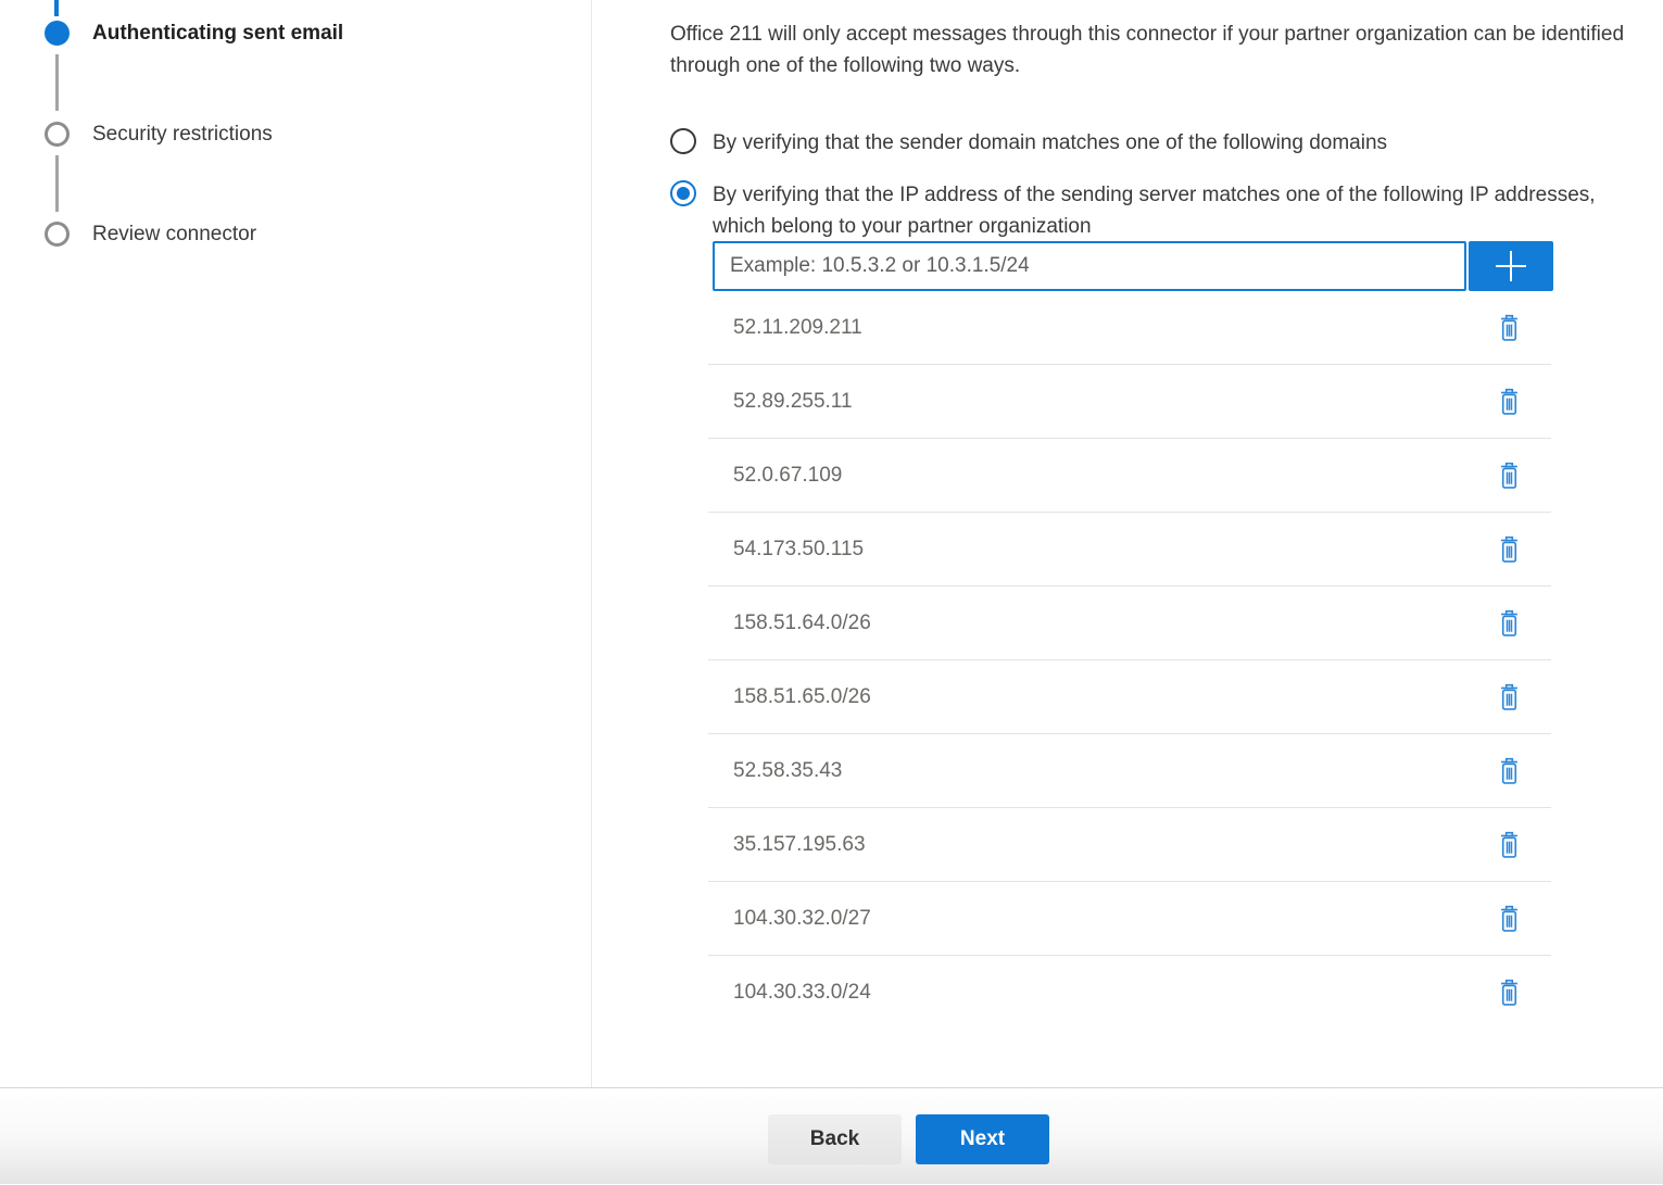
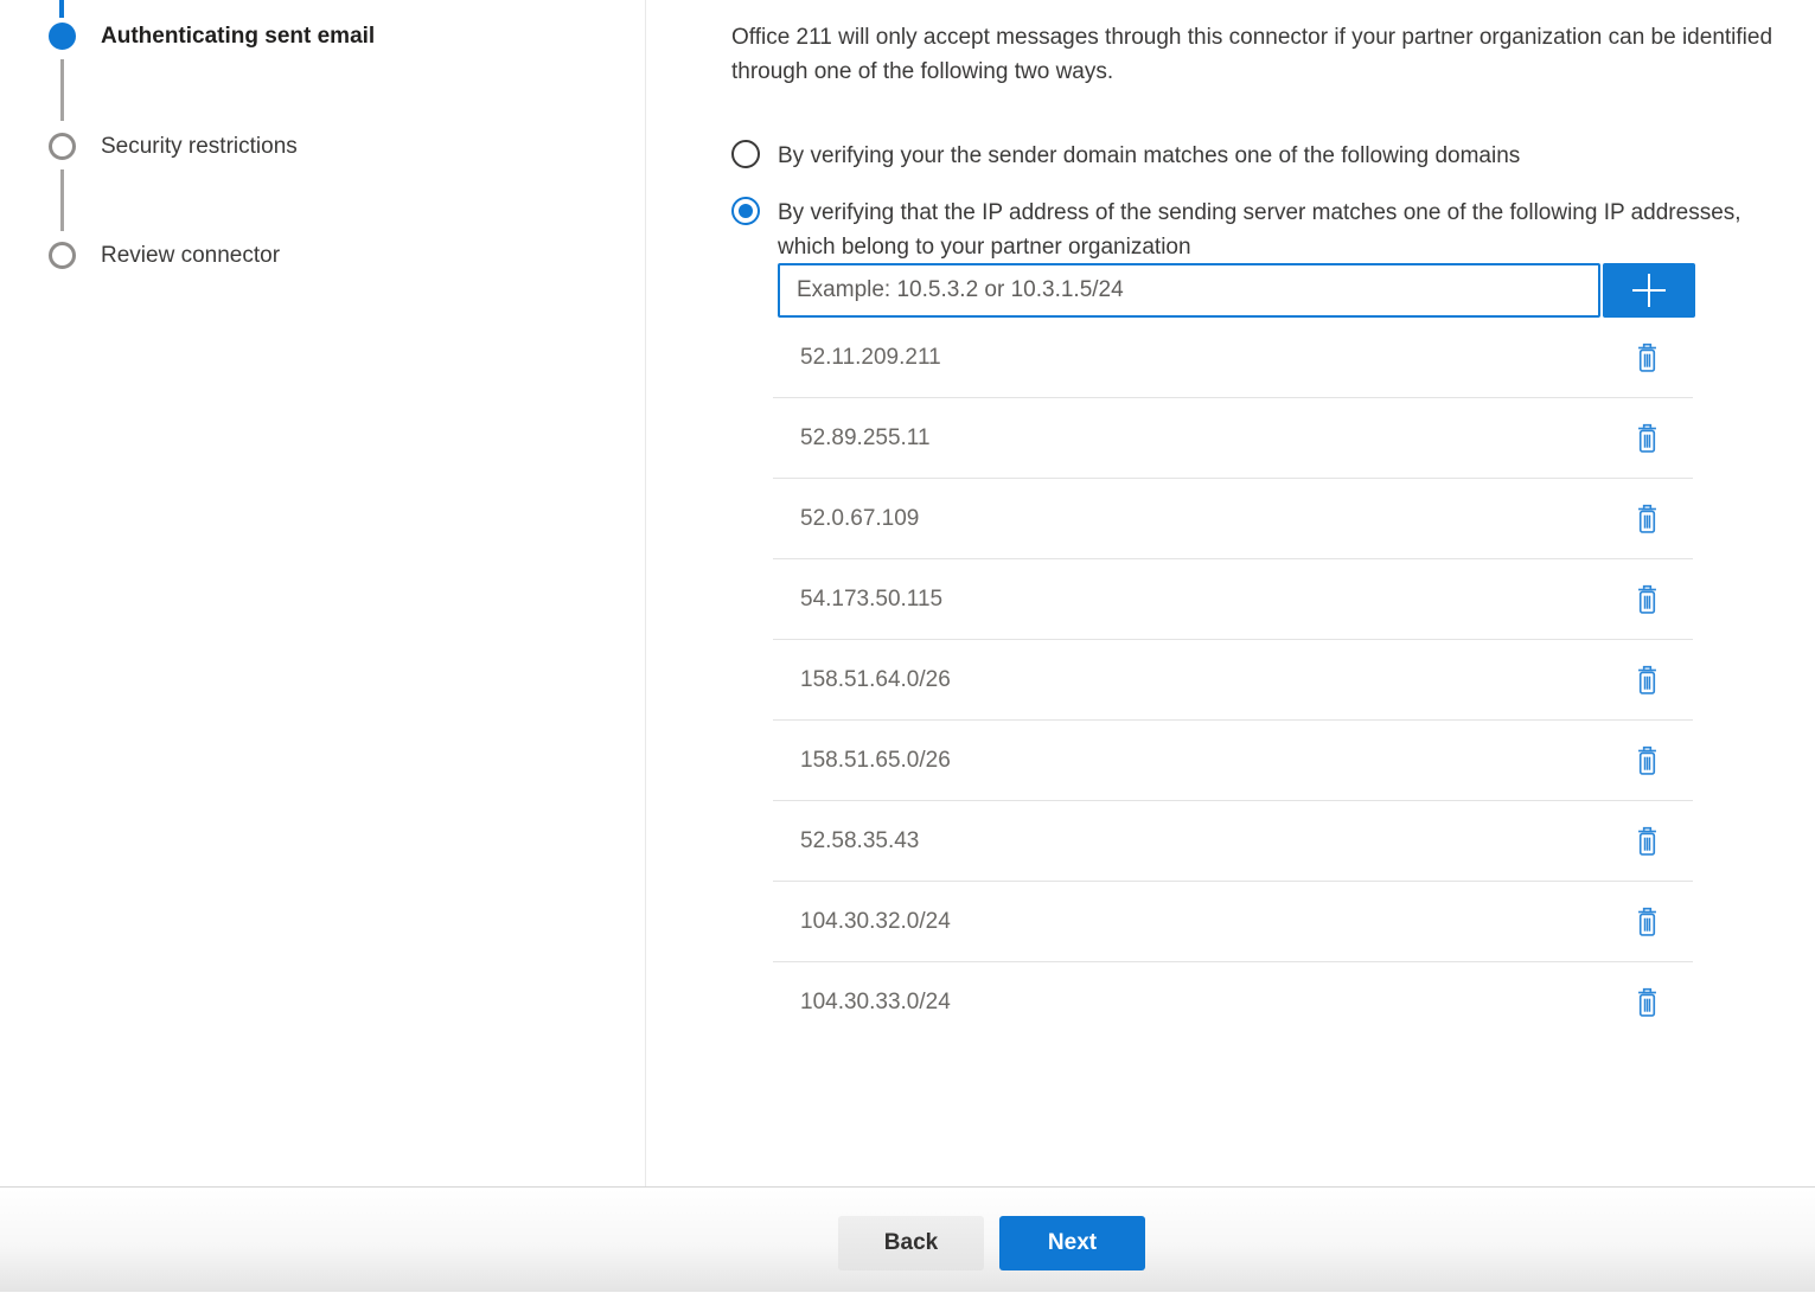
  Authenticating sent email
  Security restrictions
  Review connector
  Office 211 will only accept messages through this connector if your partner organization can be identified through one of the following two ways.
- By verifying that the sender domain matches one of the following domains
+ By verifying your the sender domain matches one of the following domains
  By verifying that the IP address of the sending server matches one of the following IP addresses, which belong to your partner organization
  Example: 10.5.3.2 or 10.3.1.5/24
  52.11.209.211
  52.89.255.11
  52.0.67.109
  54.173.50.115
  158.51.64.0/26
  158.51.65.0/26
  52.58.35.43
- 35.157.195.63
- 104.30.32.0/27
+ 104.30.32.0/24
  104.30.33.0/24
  Back
  Next
